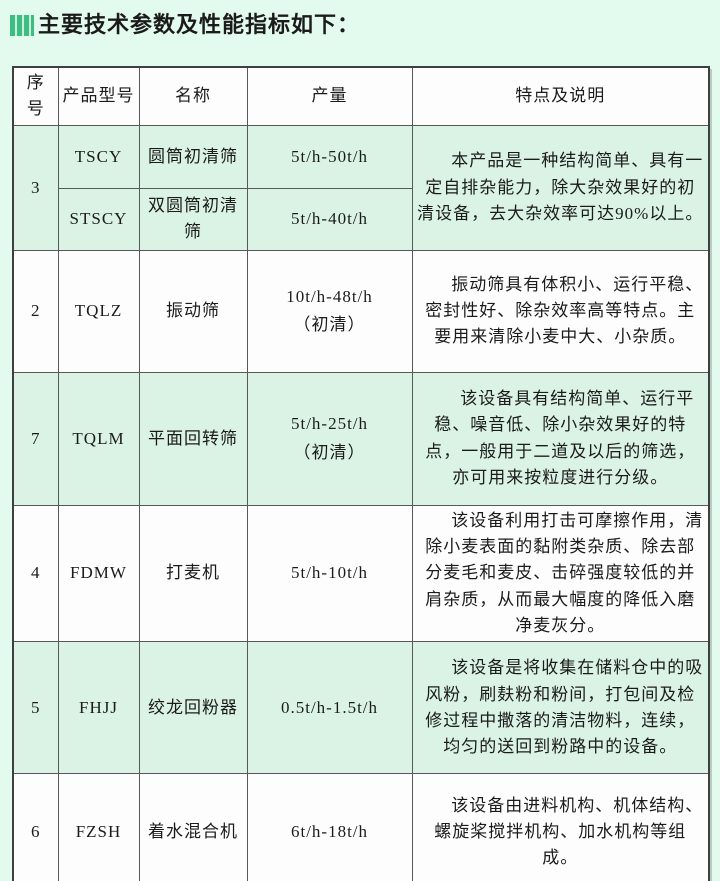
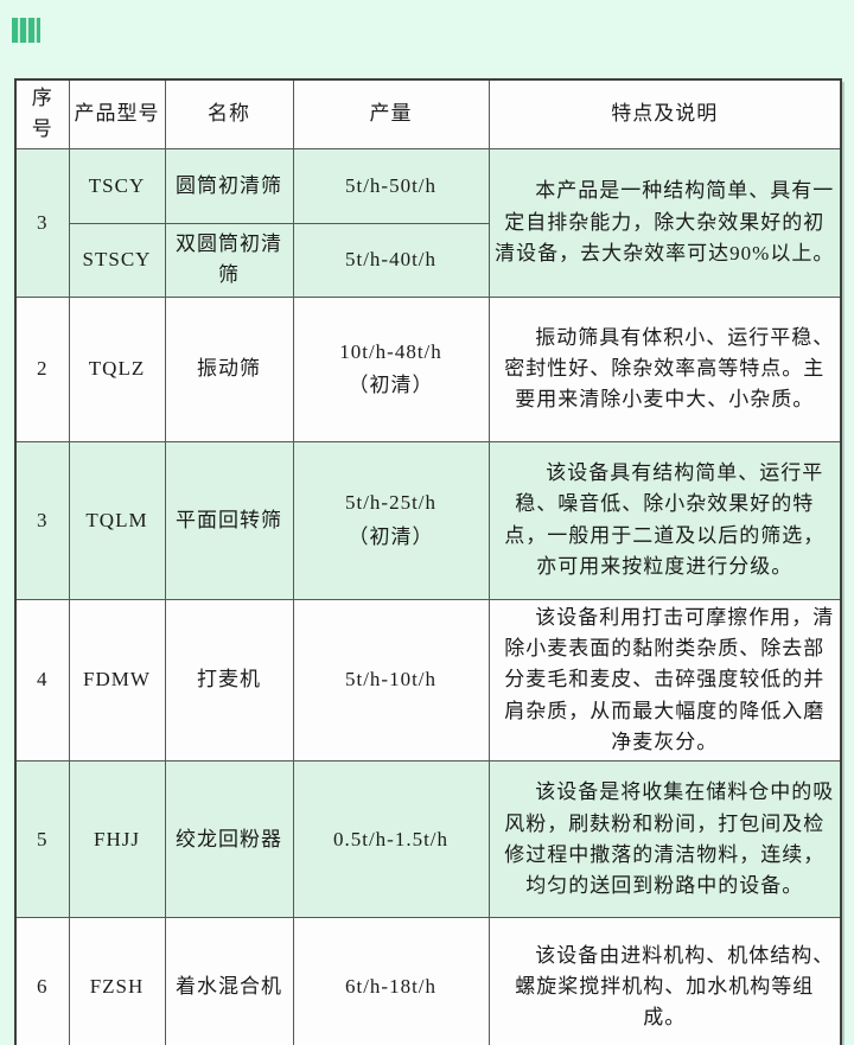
- 主要技术参数及性能指标如下：
  序号	产品型号	名称	产量	特点及说明
  3	TSCY	圆筒初清筛	5t/h-50t/h	本产品是一种结构简单、具有一定自排杂能力，除大杂效果好的初清设备，去大杂效率可达90%以上。
  STSCY	双圆筒初清筛	5t/h-40t/h
  2	TQLZ	振动筛	10t/h-48t/h （初清）	振动筛具有体积小、运行平稳、密封性好、除杂效率高等特点。主要用来清除小麦中大、小杂质。
- 7	TQLM	平面回转筛	5t/h-25t/h （初清）	该设备具有结构简单、运行平稳、噪音低、除小杂效果好的特点，一般用于二道及以后的筛选，亦可用来按粒度进行分级。
+ 3	TQLM	平面回转筛	5t/h-25t/h （初清）	该设备具有结构简单、运行平稳、噪音低、除小杂效果好的特点，一般用于二道及以后的筛选，亦可用来按粒度进行分级。
  4	FDMW	打麦机	5t/h-10t/h	该设备利用打击可摩擦作用，清除小麦表面的黏附类杂质、除去部分麦毛和麦皮、击碎强度较低的并肩杂质，从而最大幅度的降低入磨净麦灰分。
  5	FHJJ	绞龙回粉器	0.5t/h-1.5t/h	该设备是将收集在储料仓中的吸风粉，刷麸粉和粉间，打包间及检修过程中撒落的清洁物料，连续，均匀的送回到粉路中的设备。
  6	FZSH	着水混合机	6t/h-18t/h	该设备由进料机构、机体结构、螺旋桨搅拌机构、加水机构等组成。
